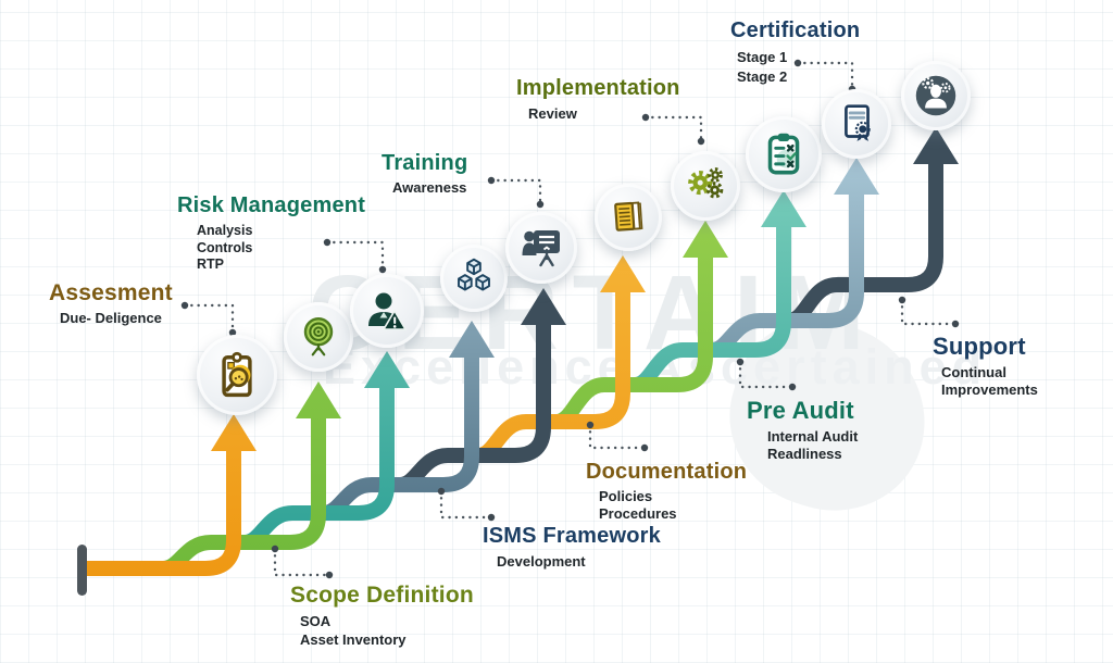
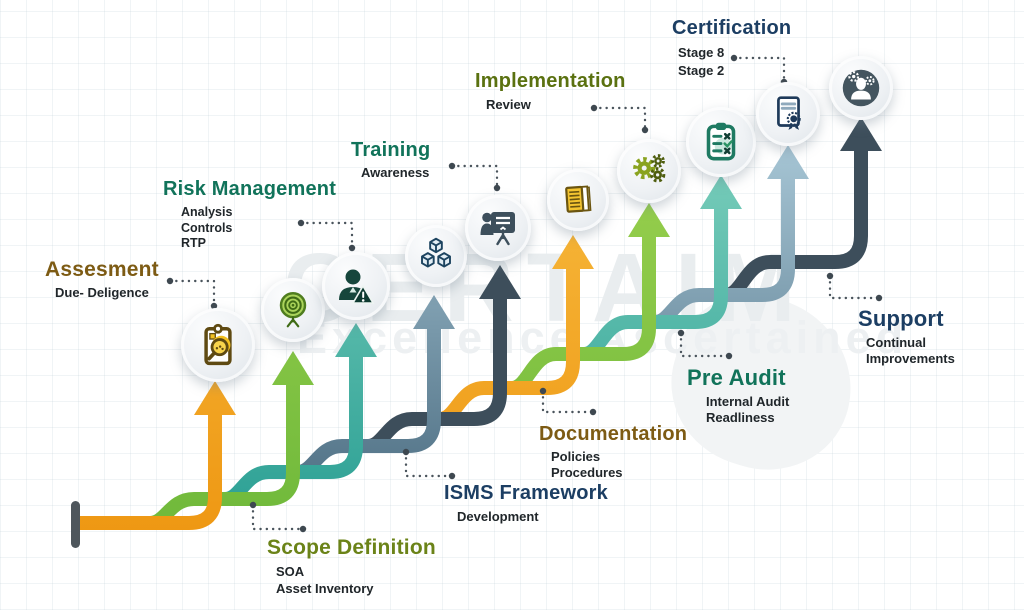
  ERTAIM
  Excelece Acertained
  Assesment
  Due- Deligence
  Risk Management
  Analysis
  Controls
  RTP
  Training
  Awareness
  Implementation
  Review
  Certification
- Stage 1
+ Stage 8
  Stage 2
  Scope Definition
  SOA
  Asset Inventory
  ISMS Framework
  Development
  Documentation
  Policies
  Procedures
  Pre Audit
  Internal Audit
  Readliness
  Support
  Continual
  Improvements
